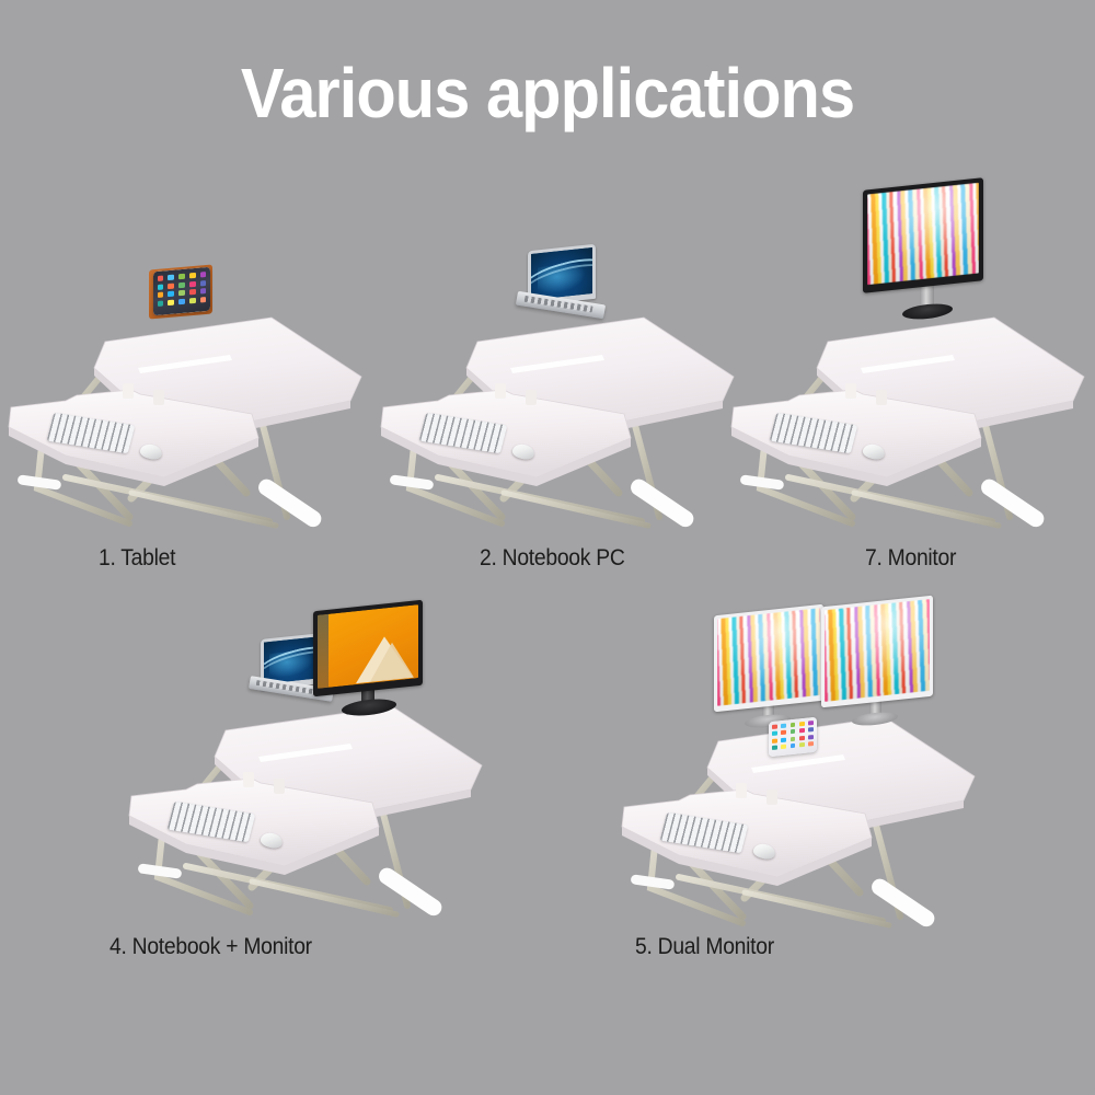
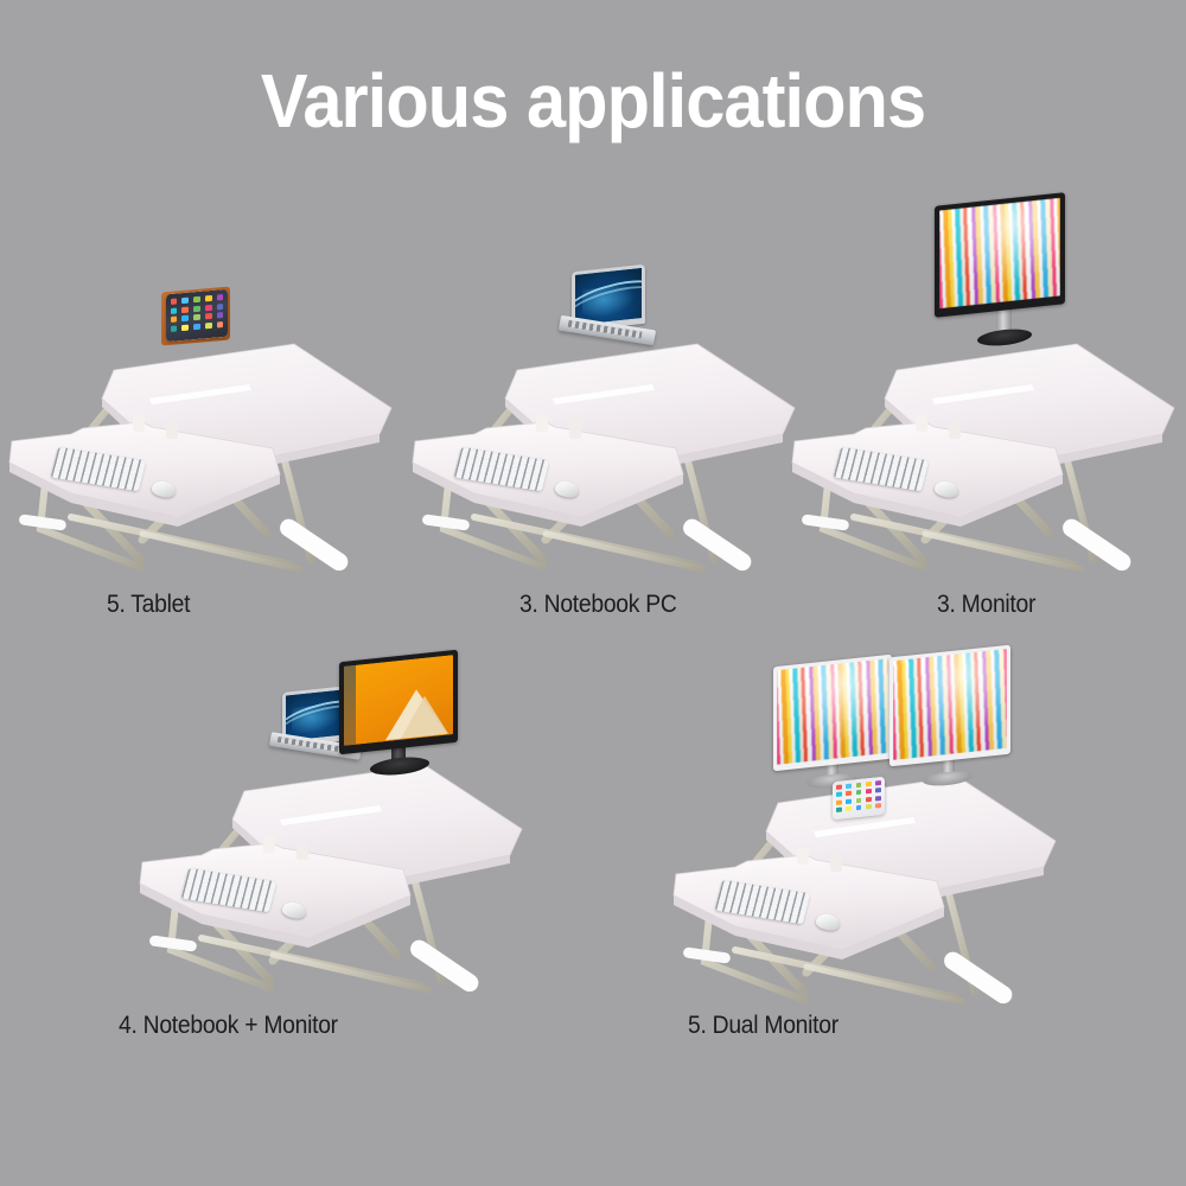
  Various applications
- 1. Tablet
+ 5. Tablet
- 2. Notebook PC
+ 3. Notebook PC
- 7. Monitor
+ 3. Monitor
  4. Notebook + Monitor
  5. Dual Monitor
